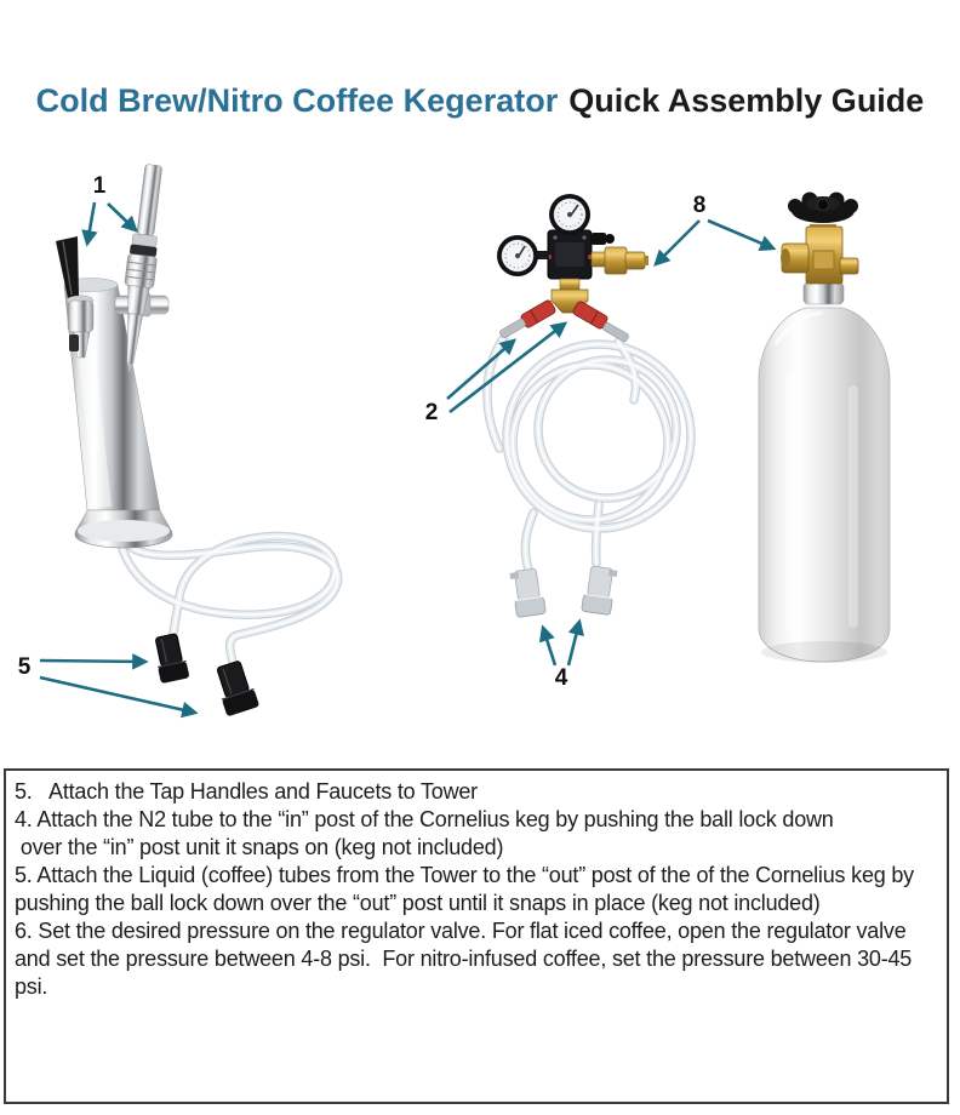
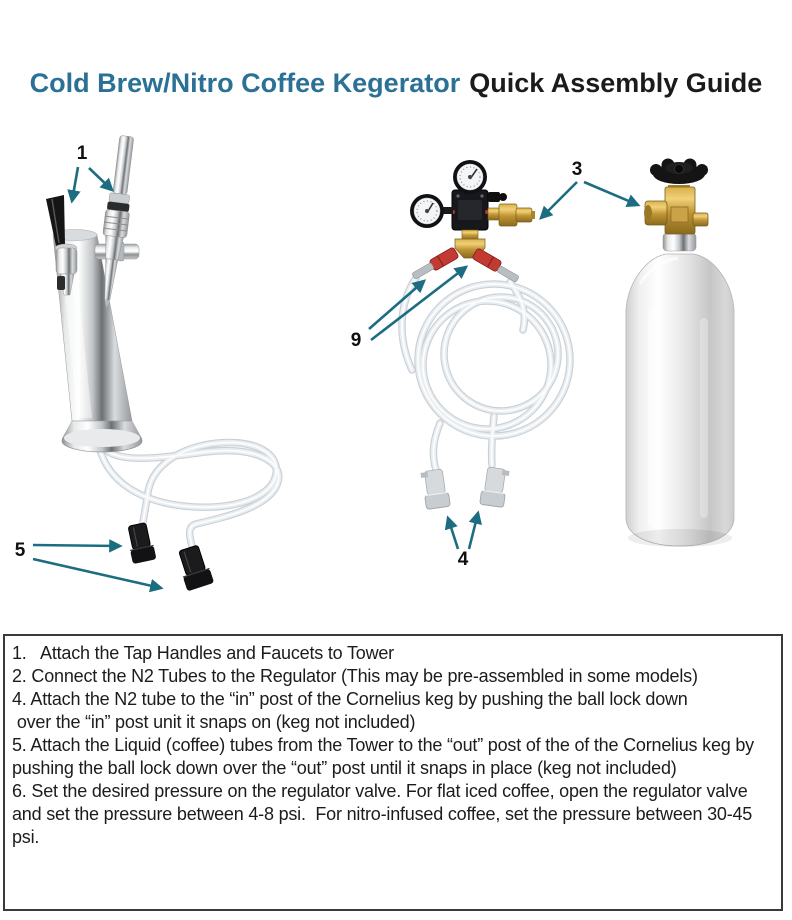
  Cold Brew/Nitro Coffee Kegerator Quick Assembly Guide
  1
- 2
+ 9
- 8
+ 3
  4
  5
- 5. Attach the Tap Handles and Faucets to Tower
+ 1. Attach the Tap Handles and Faucets to Tower
+ 2. Connect the N2 Tubes to the Regulator (This may be pre-assembled in some models)
  4. Attach the N2 tube to the “in” post of the Cornelius keg by pushing the ball lock down
  over the “in” post unit it snaps on (keg not included)
  5. Attach the Liquid (coffee) tubes from the Tower to the “out” post of the of the Cornelius keg by
  pushing the ball lock down over the “out” post until it snaps in place (keg not included)
  6. Set the desired pressure on the regulator valve. For flat iced coffee, open the regulator valve
  and set the pressure between 4-8 psi. For nitro-infused coffee, set the pressure between 30-45
  psi.
